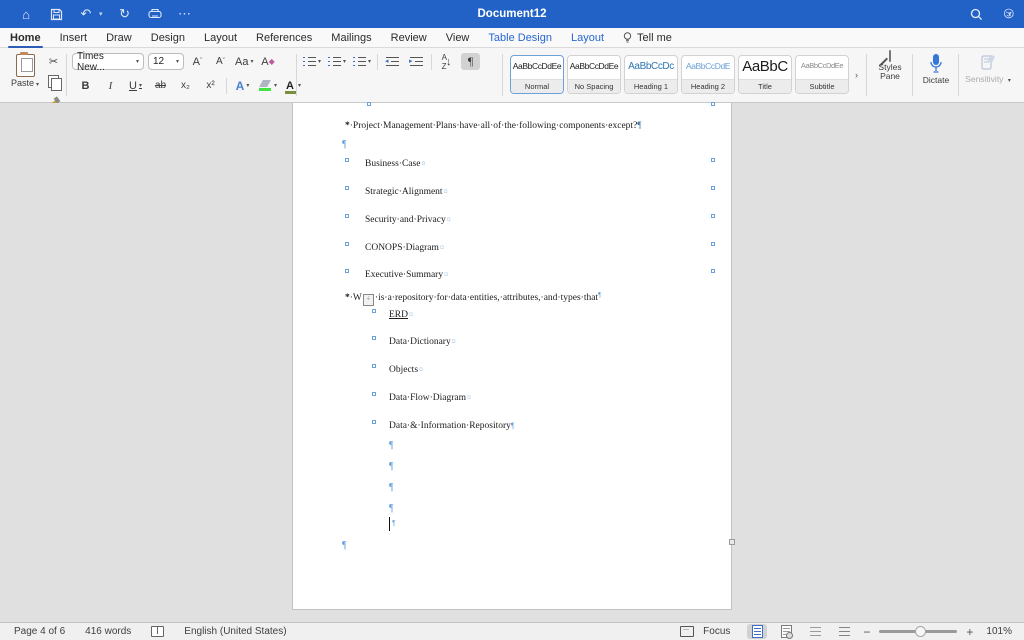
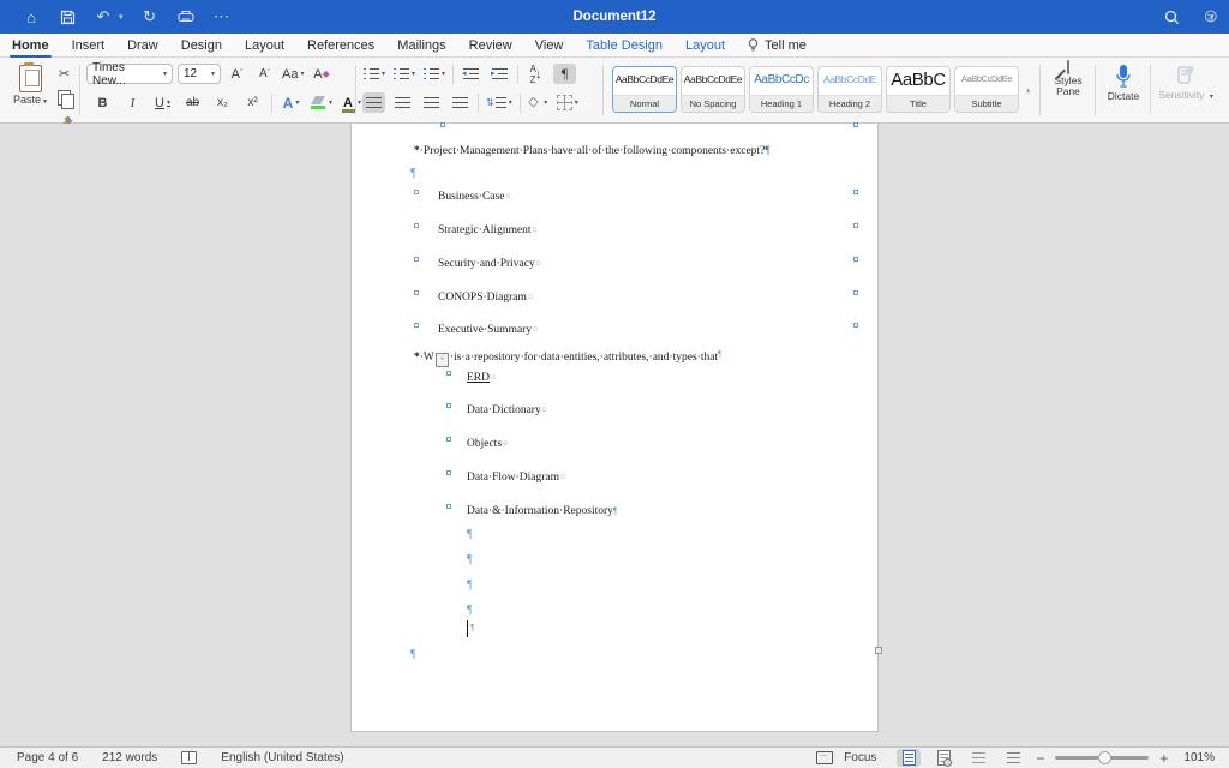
  ⌂
  ↶
  ↻
  ⋯
  Document12
  ☺
  Home
  Insert
  Draw
  Design
  Layout
  References
  Mailings
  Review
  View
  Table Design
  Layout
  Tell me
  Paste
  ✂
  Times New...
  12
  A
  A
  Aa
  A
  ◆
  B
  I
  U
  ab
  x₂
  x²
  A
  A
  A
  Z
  ↓
  ¶
+ ⇅
  AaBbCcDdEe
  Normal
  AaBbCcDdEe
  No Spacing
  AaBbCcDc
  Heading 1
  AaBbCcDdE
  Heading 2
  AaBbC
  Title
  AaBbCcDdEe
  Subtitle
  ›
  Styles Pane
  Dictate
  Sensitivity
  *·Project·Management·Plans·have·all·of·the·following·components·except?¶
  ¶
  Business·Case¤
  Strategic·Alignment¤
  Security·and·Privacy¤
  CONOPS·Diagram¤
  Executive·Summary¤
  *·W ÷ ·is·a·repository·for·data·entities,·attributes,·and·types·that¶
  ERD¤
  Data·Dictionary¤
  Objects¤
  Data·Flow·Diagram¤
  Data·&·Information·Repository¶
  ¶
  ¶
  ¶
  ¶
  ¶
  Page 4 of 6
- 416 words
+ 212 words
  English (United States)
  Focus
  −
  +
  101%
